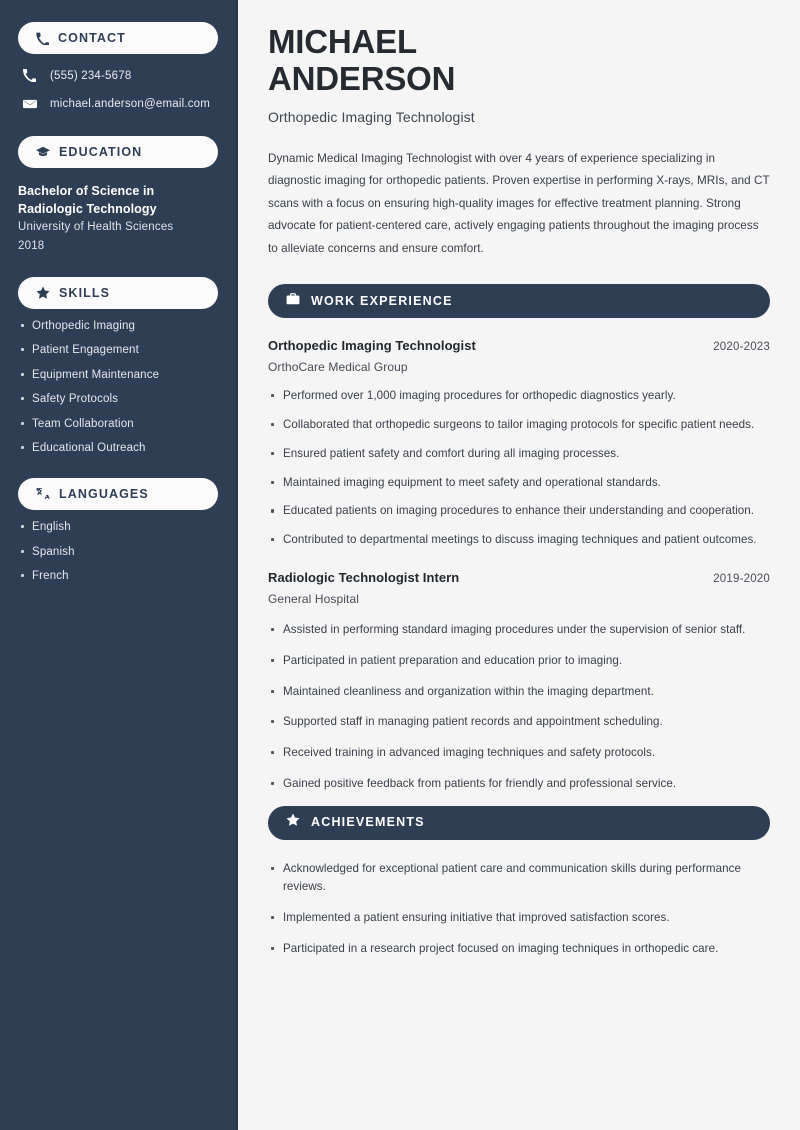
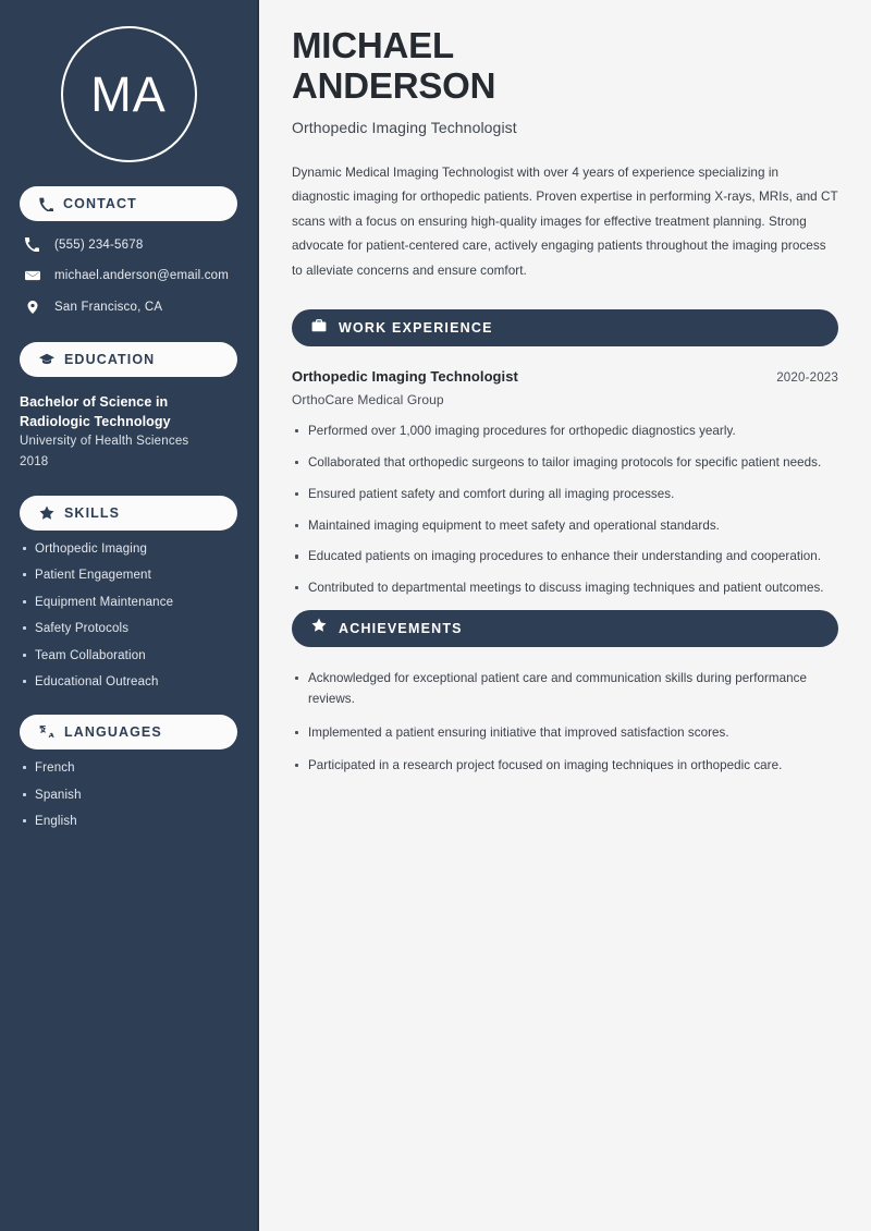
+ MA
  CONTACT
  (555) 234-5678
  michael.anderson@email.com
+ San Francisco, CA
  EDUCATION
  Bachelor of Science in Radiologic Technology
  University of Health Sciences
  2018
  SKILLS
  Orthopedic Imaging
  Patient Engagement
  Equipment Maintenance
  Safety Protocols
  Team Collaboration
  Educational Outreach
  LANGUAGES
- English
+ French
  Spanish
- French
+ English
  MICHAEL
  ANDERSON
  Orthopedic Imaging Technologist
  Dynamic Medical Imaging Technologist with over 4 years of experience specializing in diagnostic imaging for orthopedic patients. Proven expertise in performing X-rays, MRIs, and CT scans with a focus on ensuring high-quality images for effective treatment planning. Strong advocate for patient-centered care, actively engaging patients throughout the imaging process to alleviate concerns and ensure comfort.
  WORK EXPERIENCE
  Orthopedic Imaging Technologist
  2020-2023
  OrthoCare Medical Group
  Performed over 1,000 imaging procedures for orthopedic diagnostics yearly.
  Collaborated that orthopedic surgeons to tailor imaging protocols for specific patient needs.
  Ensured patient safety and comfort during all imaging processes.
  Maintained imaging equipment to meet safety and operational standards.
  Educated patients on imaging procedures to enhance their understanding and cooperation.
  Contributed to departmental meetings to discuss imaging techniques and patient outcomes.
- Radiologic Technologist Intern
- 2019-2020
- General Hospital
- Assisted in performing standard imaging procedures under the supervision of senior staff.
- Participated in patient preparation and education prior to imaging.
- Maintained cleanliness and organization within the imaging department.
- Supported staff in managing patient records and appointment scheduling.
- Received training in advanced imaging techniques and safety protocols.
- Gained positive feedback from patients for friendly and professional service.
  ACHIEVEMENTS
  Acknowledged for exceptional patient care and communication skills during performance reviews.
  Implemented a patient ensuring initiative that improved satisfaction scores.
  Participated in a research project focused on imaging techniques in orthopedic care.
